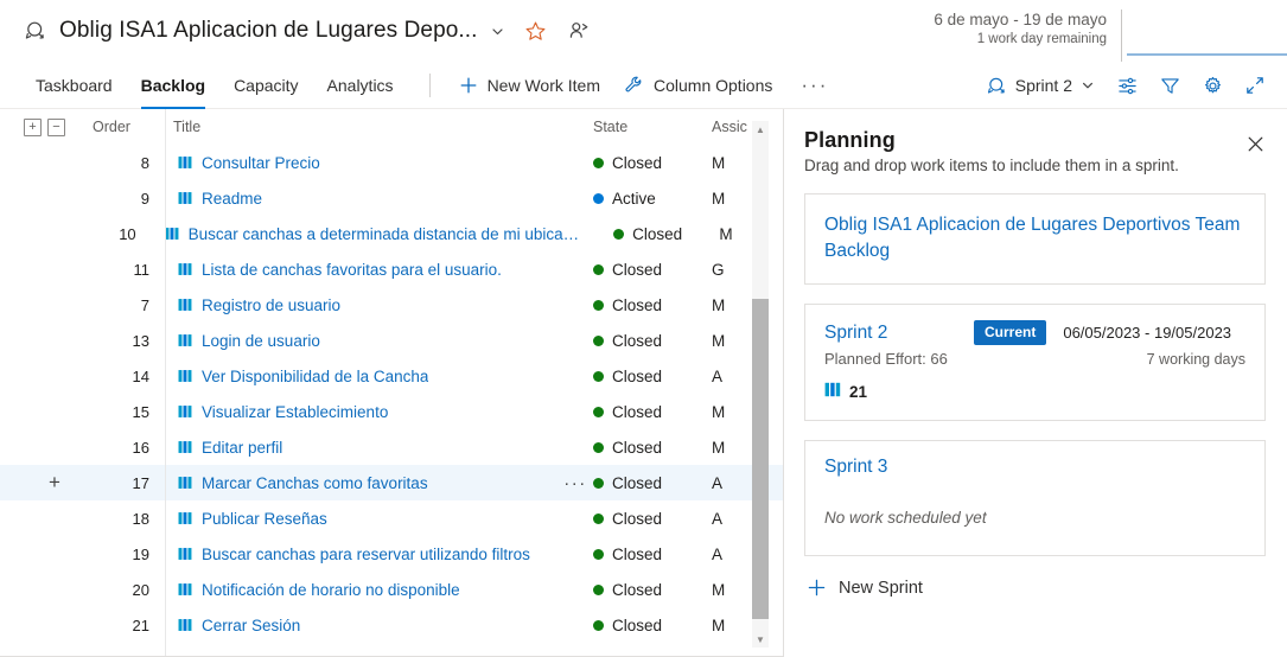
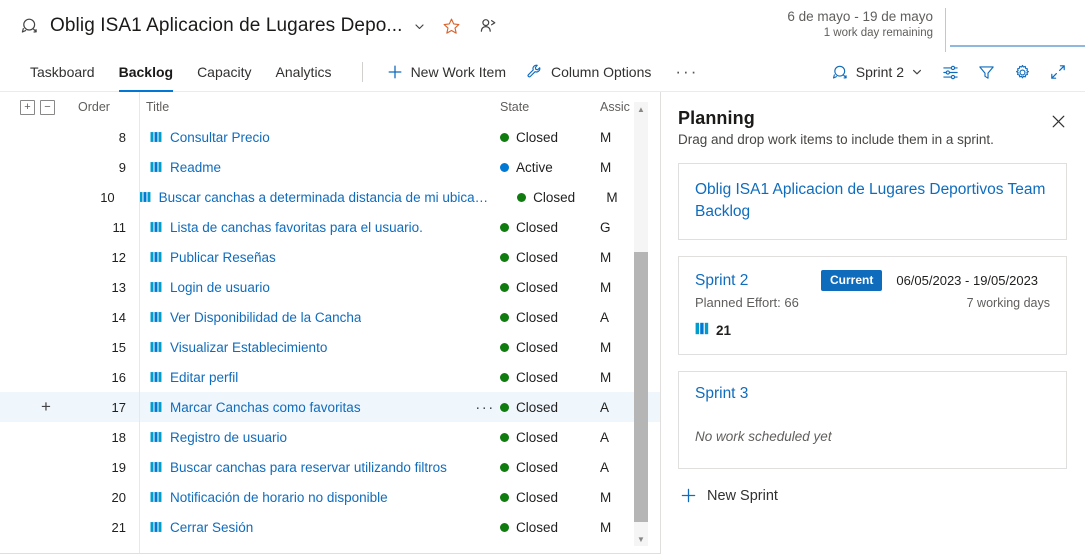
  Oblig ISA1 Aplicacion de Lugares Depo...
  6 de mayo - 19 de mayo
  1 work day remaining
  Taskboard
  Backlog
  Capacity
  Analytics
  New Work Item
  Column Options
  ···
  Sprint 2
  +
  −
  Order
  Title
  State
  Assic
  8
  Consultar Precio
  Closed
  M
  9
  Readme
  Active
  M
  10
  Buscar canchas a determinada distancia de mi ubicació
  Closed
  M
  11
  Lista de canchas favoritas para el usuario.
  Closed
  G
- 7
+ 12
- Registro de usuario
+ Publicar Reseñas
  Closed
  M
  13
  Login de usuario
  Closed
  M
  14
  Ver Disponibilidad de la Cancha
  Closed
  A
  15
  Visualizar Establecimiento
  Closed
  M
  16
  Editar perfil
  Closed
  M
  +
  17
  Marcar Canchas como favoritas
  ···
  Closed
  A
  18
- Publicar Reseñas
+ Registro de usuario
  Closed
  A
  19
  Buscar canchas para reservar utilizando filtros
  Closed
  A
  20
  Notificación de horario no disponible
  Closed
  M
  21
  Cerrar Sesión
  Closed
  M
  ▲
  ▼
  Planning
  Drag and drop work items to include them in a sprint.
  Oblig ISA1 Aplicacion de Lugares Deportivos Team Backlog
  Sprint 2
  Current
  06/05/2023 - 19/05/2023
  Planned Effort: 66
  7 working days
  21
  Sprint 3
  No work scheduled yet
  New Sprint
